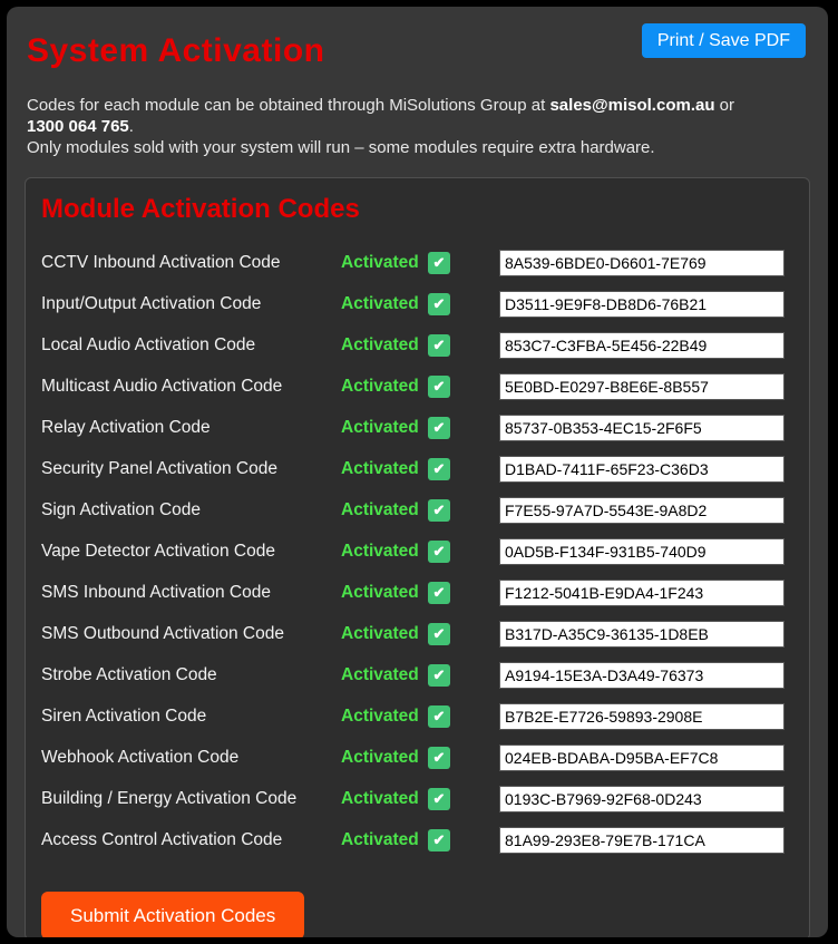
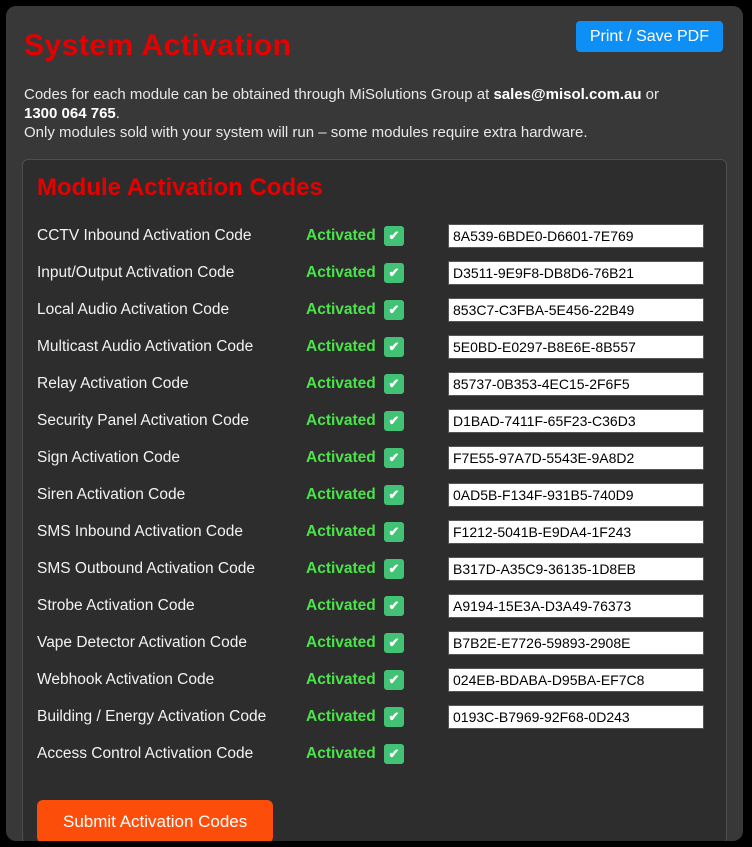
  System Activation
  Print / Save PDF
  Codes for each module can be obtained through MiSolutions Group at sales@misol.com.au or
  1300 064 765.
  Only modules sold with your system will run – some modules require extra hardware.
  Module Activation Codes
  CCTV Inbound Activation Code
  Activated
  ✔
  8A539-6BDE0-D6601-7E769
  Input/Output Activation Code
  Activated
  ✔
  D3511-9E9F8-DB8D6-76B21
  Local Audio Activation Code
  Activated
  ✔
  853C7-C3FBA-5E456-22B49
  Multicast Audio Activation Code
  Activated
  ✔
  5E0BD-E0297-B8E6E-8B557
  Relay Activation Code
  Activated
  ✔
  85737-0B353-4EC15-2F6F5
  Security Panel Activation Code
  Activated
  ✔
  D1BAD-7411F-65F23-C36D3
  Sign Activation Code
  Activated
  ✔
  F7E55-97A7D-5543E-9A8D2
- Vape Detector Activation Code
+ Siren Activation Code
  Activated
  ✔
  0AD5B-F134F-931B5-740D9
  SMS Inbound Activation Code
  Activated
  ✔
  F1212-5041B-E9DA4-1F243
  SMS Outbound Activation Code
  Activated
  ✔
  B317D-A35C9-36135-1D8EB
  Strobe Activation Code
  Activated
  ✔
  A9194-15E3A-D3A49-76373
- Siren Activation Code
+ Vape Detector Activation Code
  Activated
  ✔
  B7B2E-E7726-59893-2908E
  Webhook Activation Code
  Activated
  ✔
  024EB-BDABA-D95BA-EF7C8
  Building / Energy Activation Code
  Activated
  ✔
  0193C-B7969-92F68-0D243
  Access Control Activation Code
  Activated
  ✔
- 81A99-293E8-79E7B-171CA
  Submit Activation Codes
